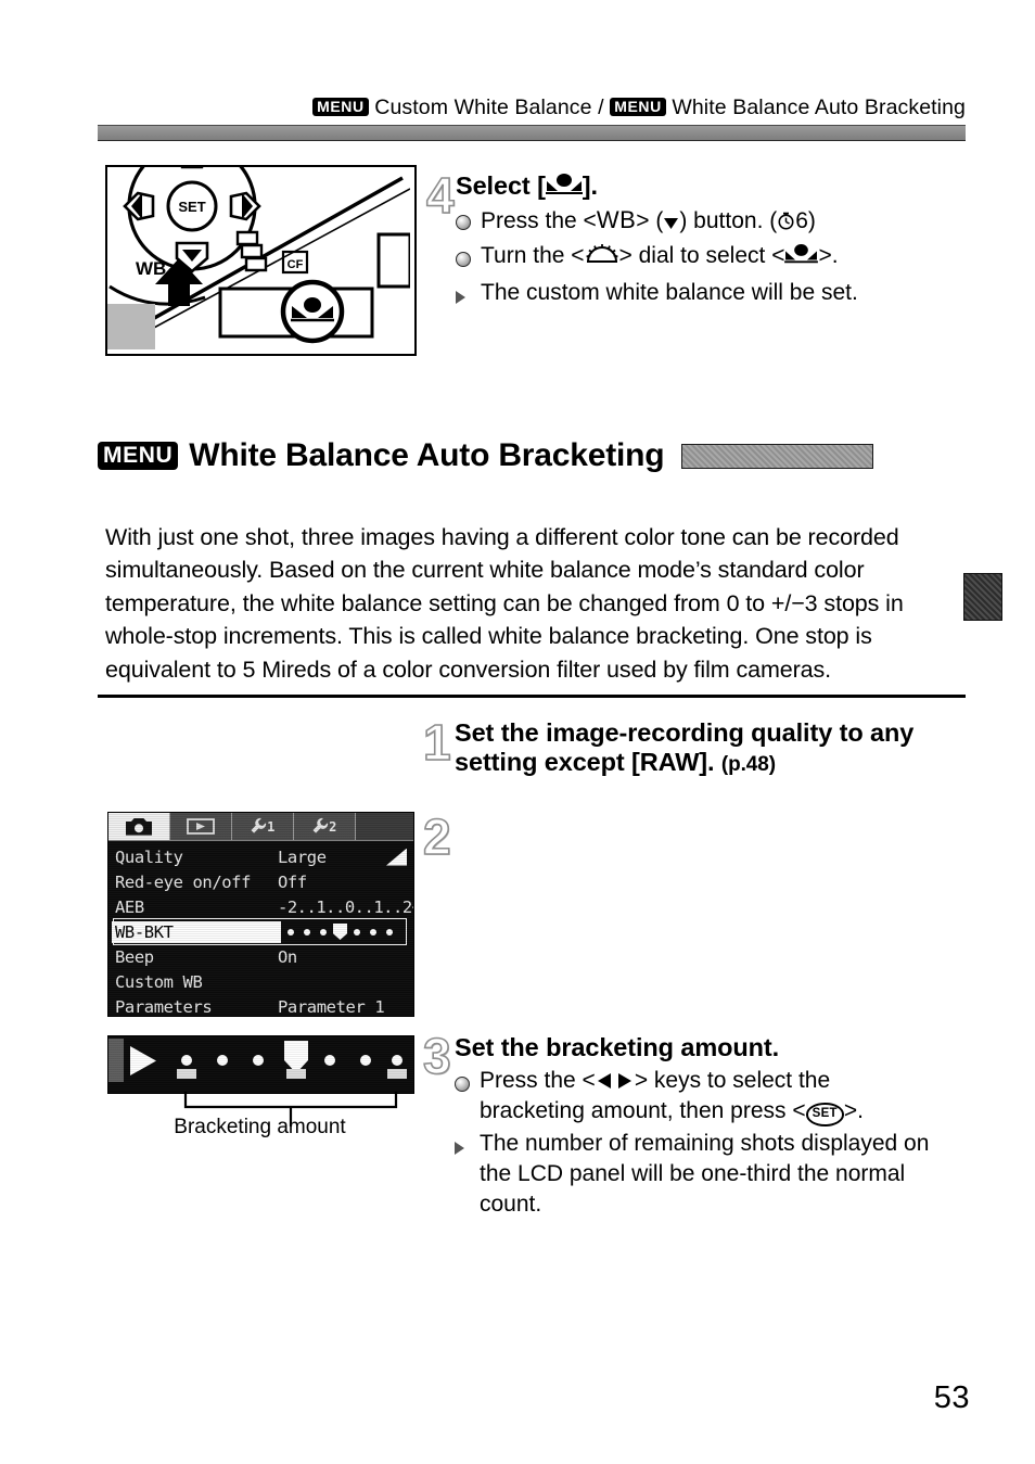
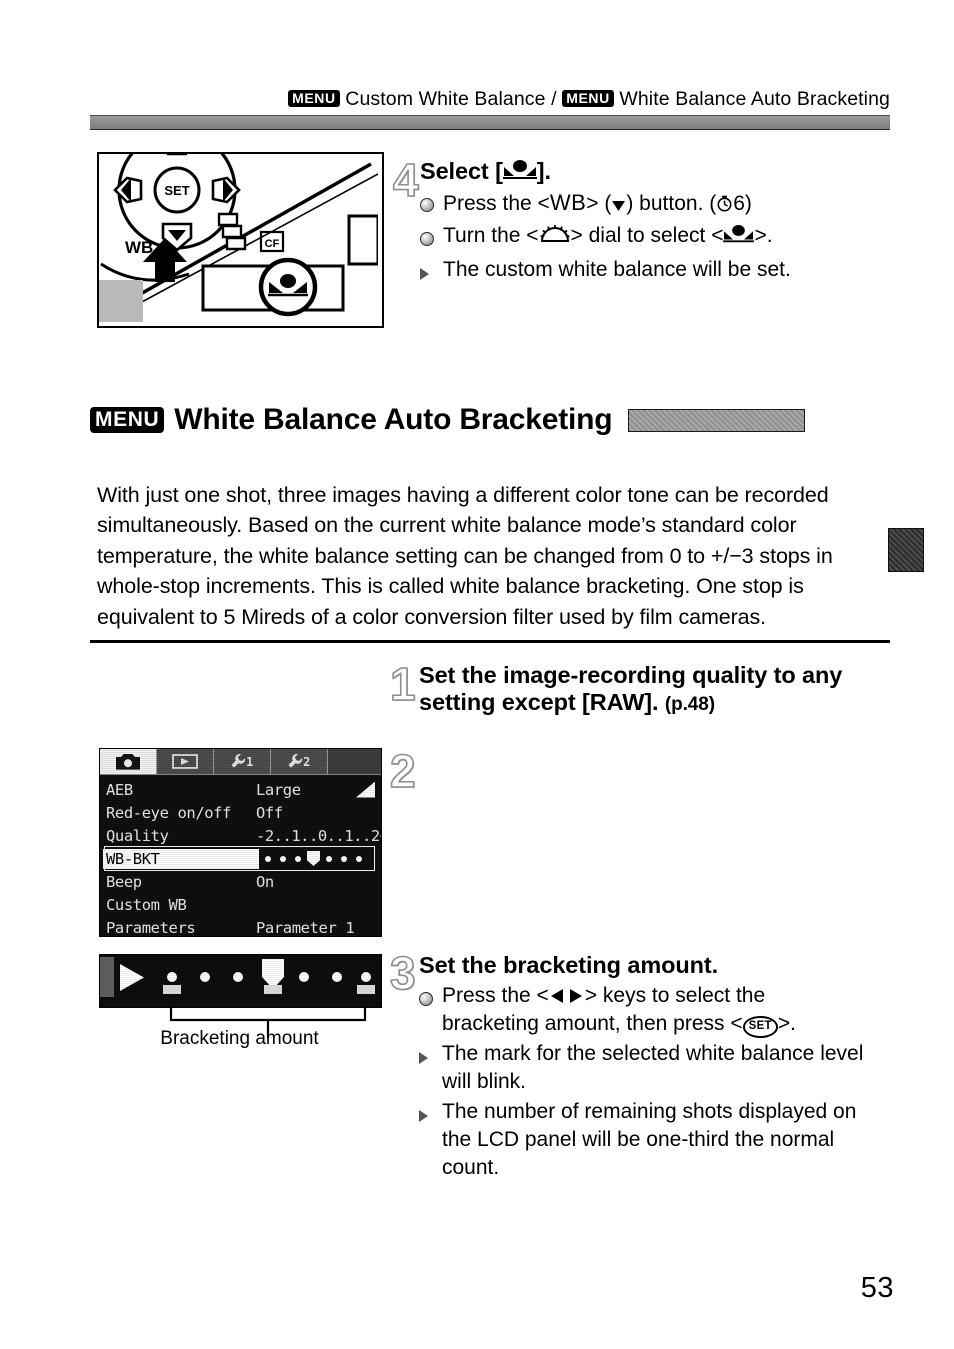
  MENU Custom White Balance / MENU White Balance Auto Bracketing
  SET
  WB
  CF
  4
  Select [ ].
  Press the <WB> ( ) button. ( 6)
  Turn the < > dial to select < >.
  The custom white balance will be set.
  MENU
  White Balance Auto Bracketing
  With just one shot, three images having a different color tone can be recorded simultaneously. Based on the current white balance mode’s standard color temperature, the white balance setting can be changed from 0 to +/−3 stops in whole-stop increments. This is called white balance bracketing. One stop is equivalent to 5 Mireds of a color conversion filter used by film cameras.
  1
  Set the image-recording quality to any setting except [RAW]. (p.48)
  2
  1
  2
- Quality
+ AEB
  Large
  Red-eye on/off
  Off
- AEB
+ Quality
  -2..1..0..1..2
  WB-BKT
  Beep
  On
  Custom WB
  Parameters
  Parameter 1
  Bracketing amount
  3
  Set the bracketing amount.
  Press the < > keys to select the
  bracketing amount, then press < SET >.
+ The mark for the selected white balance level will blink.
  The number of remaining shots displayed on the LCD panel will be one-third the normal count.
  53
